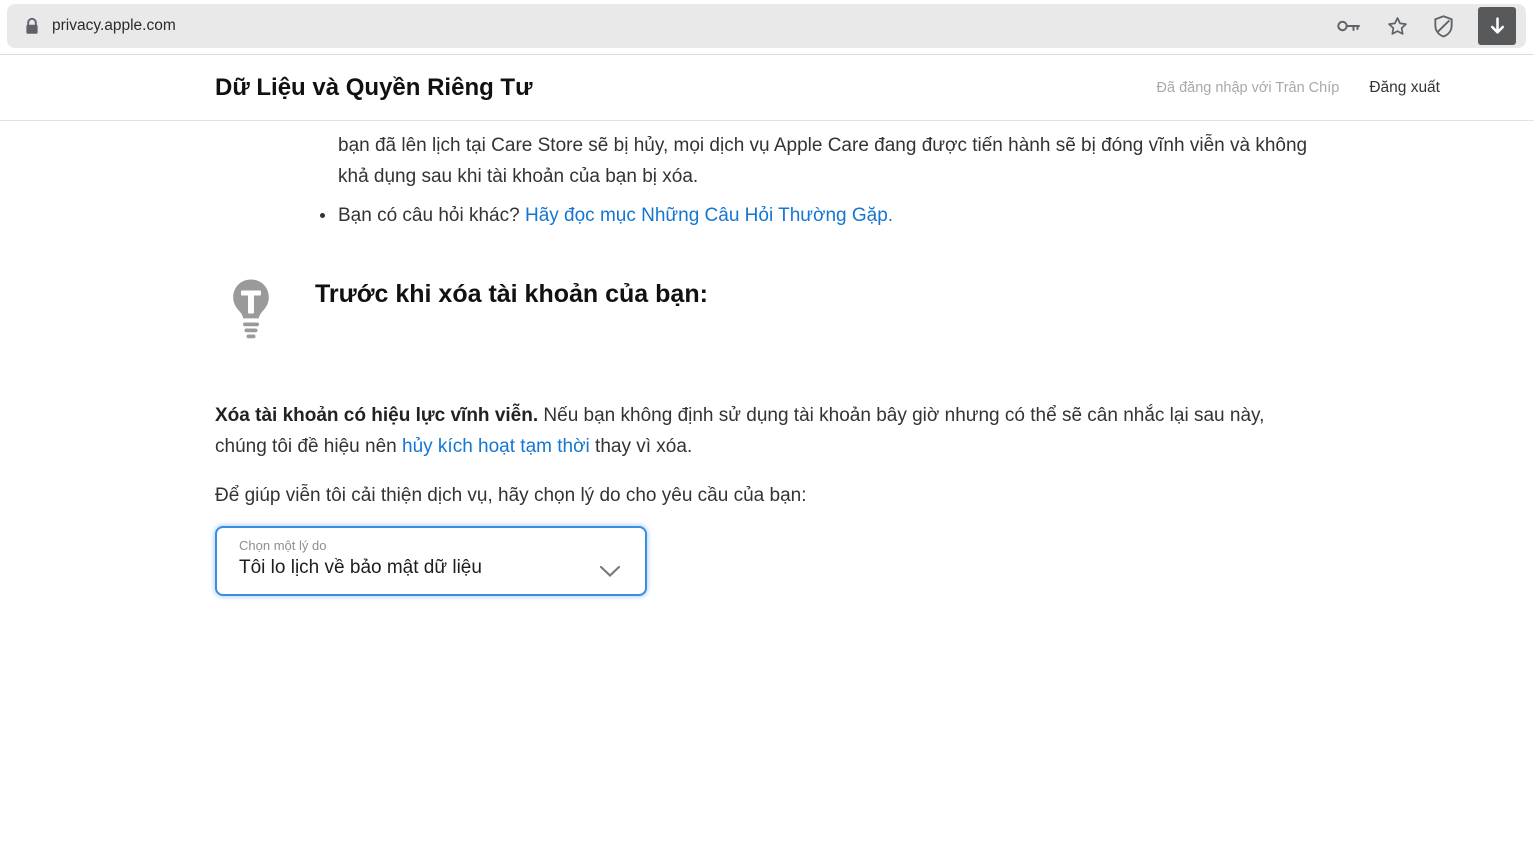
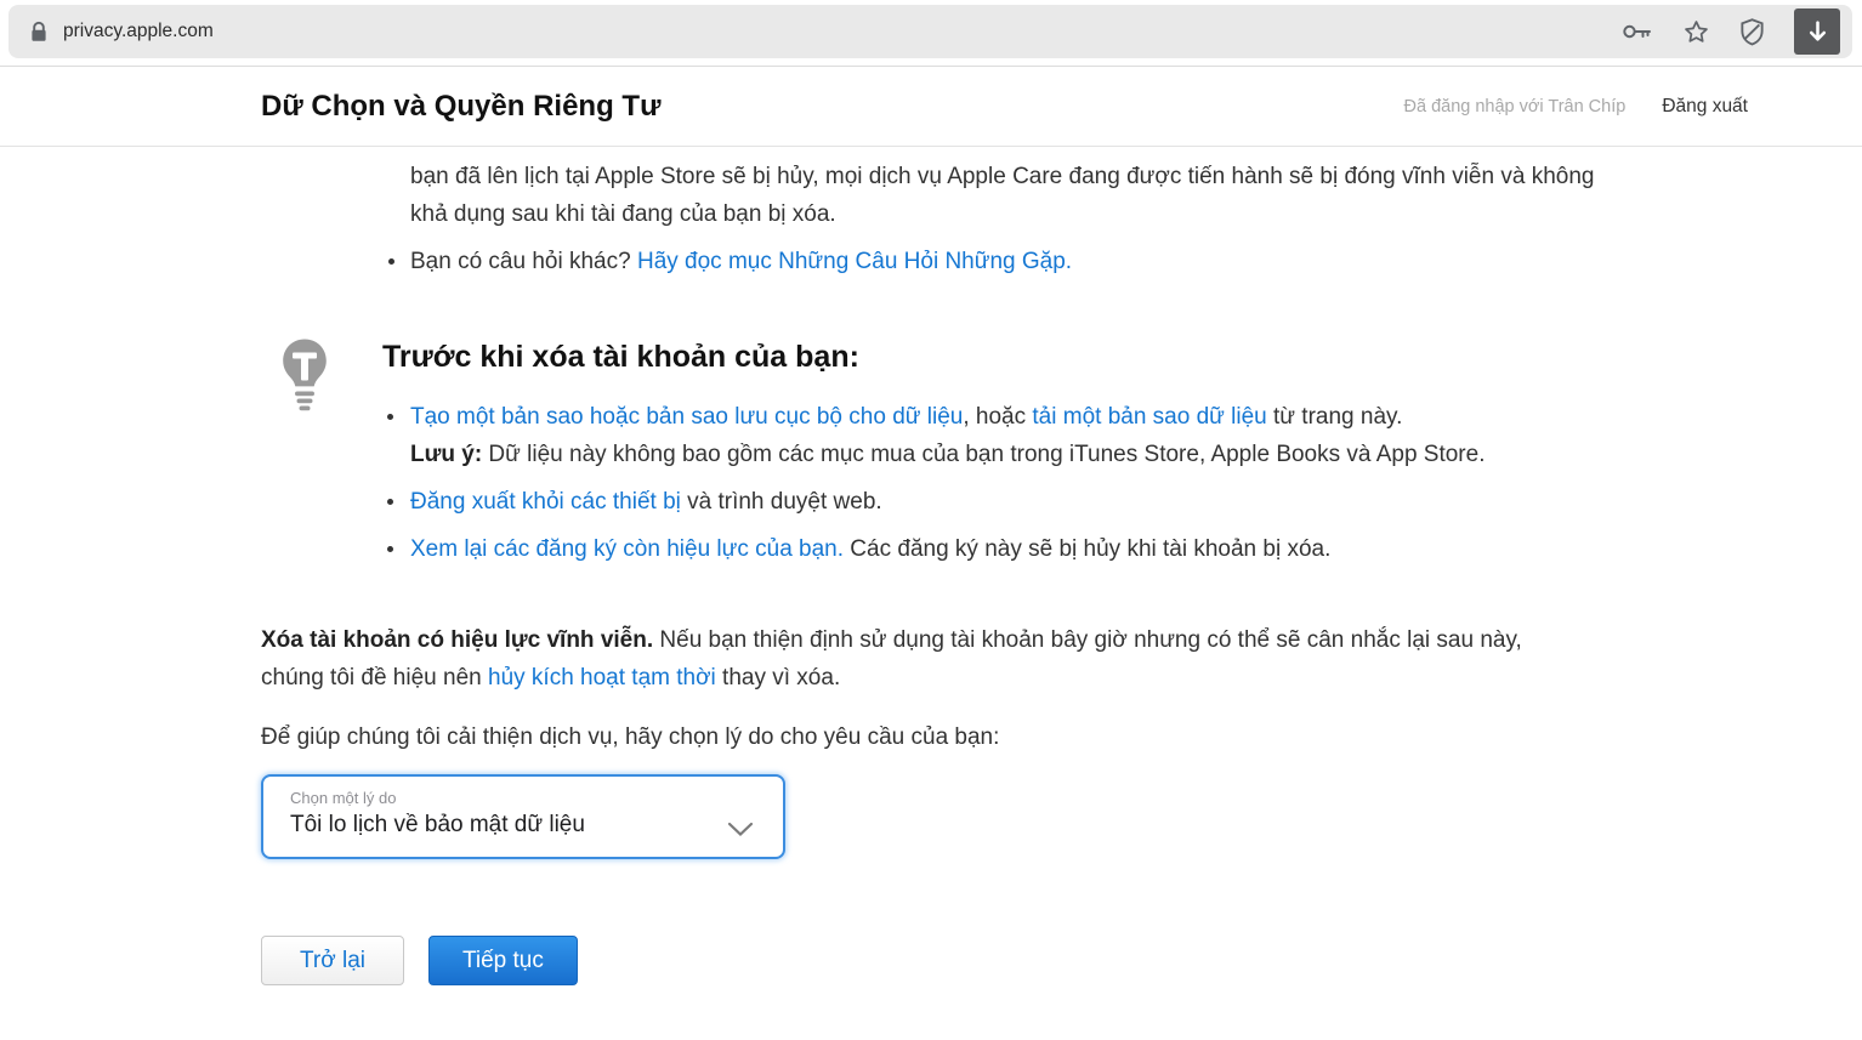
  privacy.apple.com
- Dữ Liệu và Quyền Riêng Tư
+ Dữ Chọn và Quyền Riêng Tư
  Đã đăng nhập với Trân Chíp
  Đăng xuất
- bạn đã lên lịch tại Care Store sẽ bị hủy, mọi dịch vụ Apple Care đang được tiến hành sẽ bị đóng vĩnh viễn và không
+ bạn đã lên lịch tại Apple Store sẽ bị hủy, mọi dịch vụ Apple Care đang được tiến hành sẽ bị đóng vĩnh viễn và không
- khả dụng sau khi tài khoản của bạn bị xóa.
+ khả dụng sau khi tài đang của bạn bị xóa.
- Bạn có câu hỏi khác? Hãy đọc mục Những Câu Hỏi Thường Gặp.
+ Bạn có câu hỏi khác? Hãy đọc mục Những Câu Hỏi Những Gặp.
  Trước khi xóa tài khoản của bạn:
+ Tạo một bản sao hoặc bản sao lưu cục bộ cho dữ liệu, hoặc tải một bản sao dữ liệu từ trang này.
+ Lưu ý: Dữ liệu này không bao gồm các mục mua của bạn trong iTunes Store, Apple Books và App Store.
+ Đăng xuất khỏi các thiết bị và trình duyệt web.
+ Xem lại các đăng ký còn hiệu lực của bạn. Các đăng ký này sẽ bị hủy khi tài khoản bị xóa.
- Xóa tài khoản có hiệu lực vĩnh viễn. Nếu bạn không định sử dụng tài khoản bây giờ nhưng có thể sẽ cân nhắc lại sau này,
+ Xóa tài khoản có hiệu lực vĩnh viễn. Nếu bạn thiện định sử dụng tài khoản bây giờ nhưng có thể sẽ cân nhắc lại sau này,
  chúng tôi đề hiệu nên hủy kích hoạt tạm thời thay vì xóa.
- Để giúp viễn tôi cải thiện dịch vụ, hãy chọn lý do cho yêu cầu của bạn:
+ Để giúp chúng tôi cải thiện dịch vụ, hãy chọn lý do cho yêu cầu của bạn:
  Chọn một lý do
  Tôi lo lịch về bảo mật dữ liệu
+ Trở lại
+ Tiếp tục
